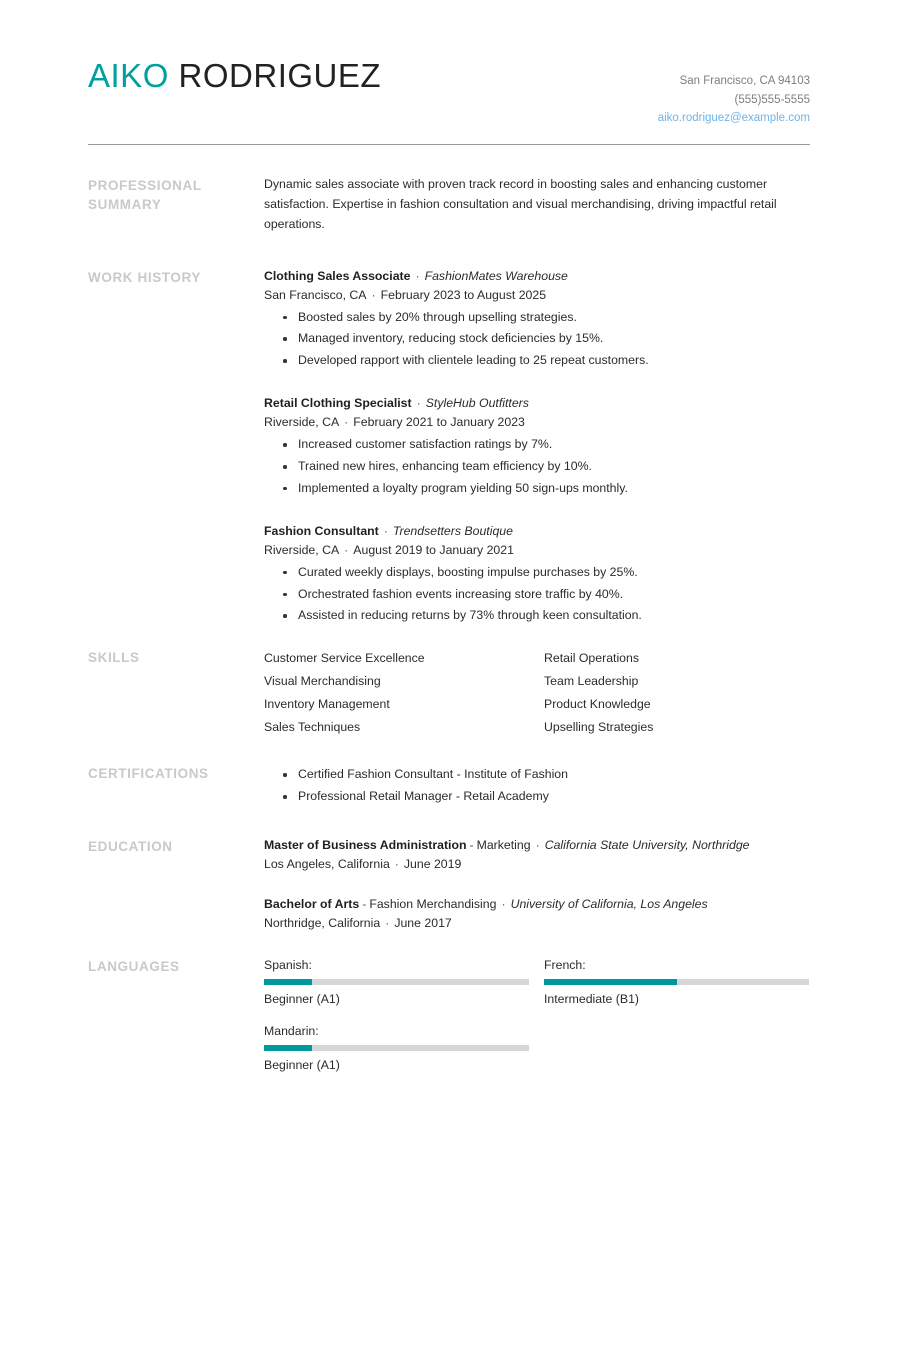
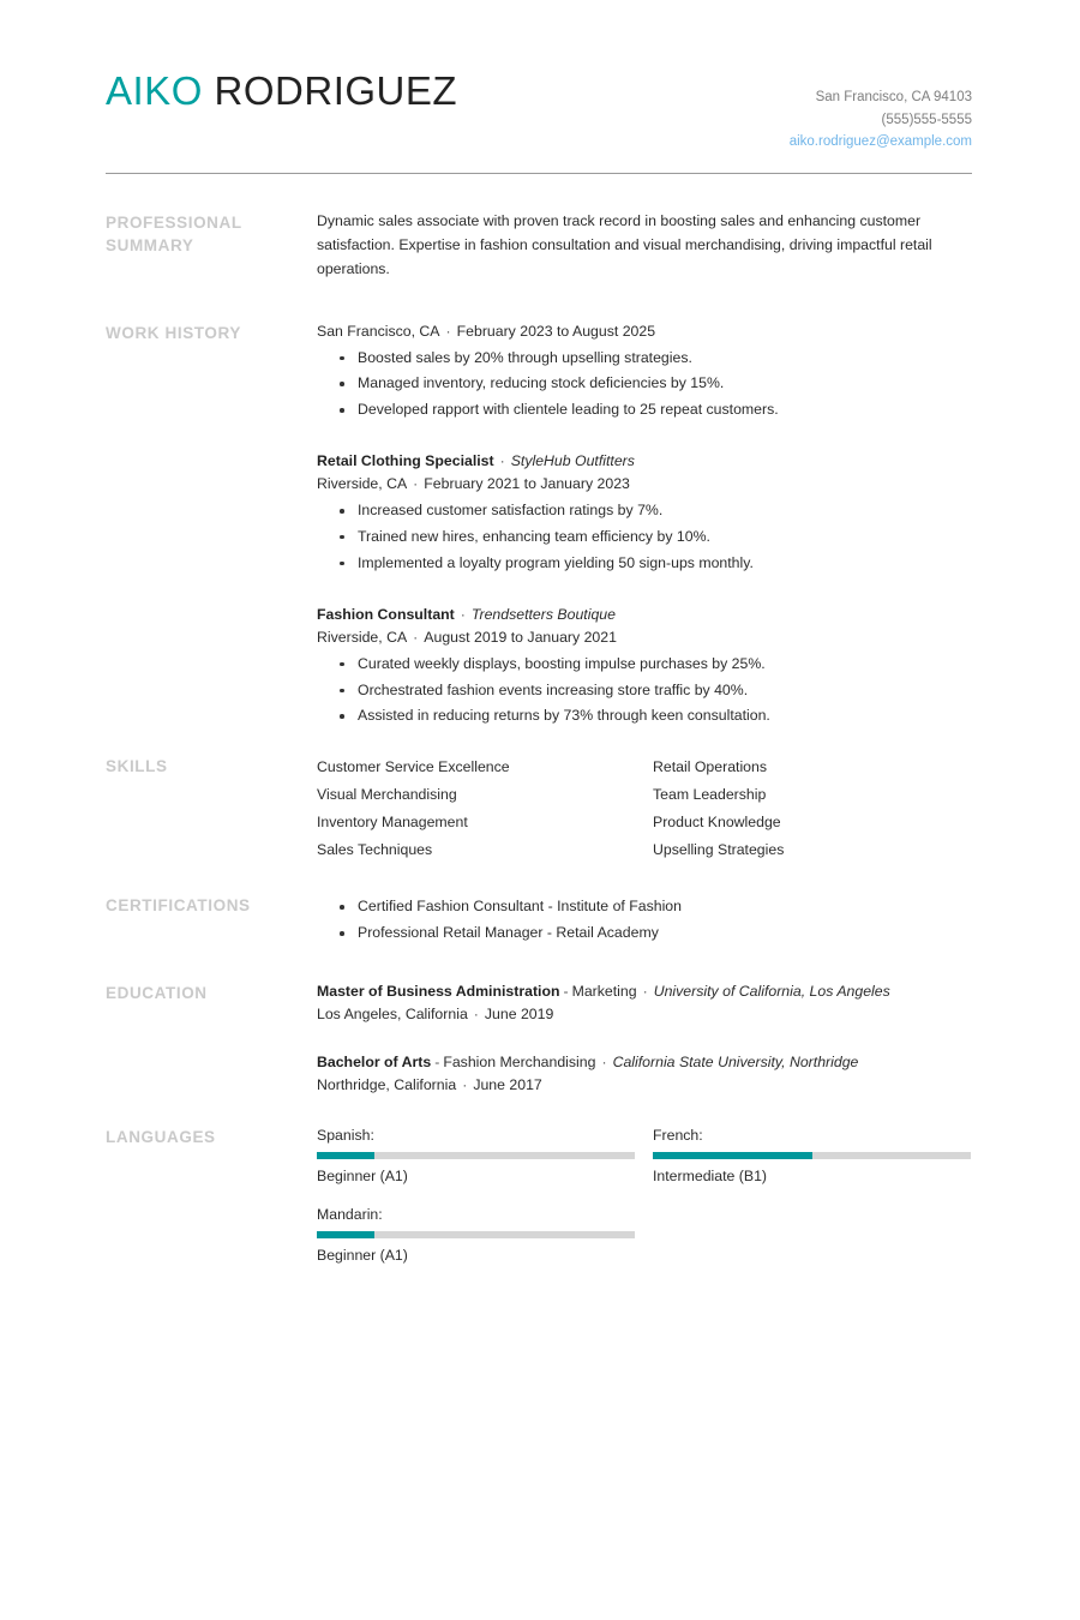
  AIKO RODRIGUEZ
  San Francisco, CA 94103
  (555)555-5555
  aiko.rodriguez@example.com
  PROFESSIONAL SUMMARY
  Dynamic sales associate with proven track record in boosting sales and enhancing customer satisfaction. Expertise in fashion consultation and visual merchandising, driving impactful retail operations.
  WORK HISTORY
- Clothing Sales Associate · FashionMates Warehouse
  San Francisco, CA · February 2023 to August 2025
  Boosted sales by 20% through upselling strategies.
  Managed inventory, reducing stock deficiencies by 15%.
  Developed rapport with clientele leading to 25 repeat customers.
  Retail Clothing Specialist · StyleHub Outfitters
  Riverside, CA · February 2021 to January 2023
  Increased customer satisfaction ratings by 7%.
  Trained new hires, enhancing team efficiency by 10%.
  Implemented a loyalty program yielding 50 sign-ups monthly.
  Fashion Consultant · Trendsetters Boutique
  Riverside, CA · August 2019 to January 2021
  Curated weekly displays, boosting impulse purchases by 25%.
  Orchestrated fashion events increasing store traffic by 40%.
  Assisted in reducing returns by 73% through keen consultation.
  SKILLS
  Customer Service Excellence
  Retail Operations
  Visual Merchandising
  Team Leadership
  Inventory Management
  Product Knowledge
  Sales Techniques
  Upselling Strategies
  CERTIFICATIONS
  Certified Fashion Consultant - Institute of Fashion
  Professional Retail Manager - Retail Academy
  EDUCATION
- Master of Business Administration - Marketing · California State University, Northridge
+ Master of Business Administration - Marketing · University of California, Los Angeles
  Los Angeles, California · June 2019
- Bachelor of Arts - Fashion Merchandising · University of California, Los Angeles
+ Bachelor of Arts - Fashion Merchandising · California State University, Northridge
  Northridge, California · June 2017
  LANGUAGES
  Spanish:
  Beginner (A1)
  French:
  Intermediate (B1)
  Mandarin:
  Beginner (A1)
